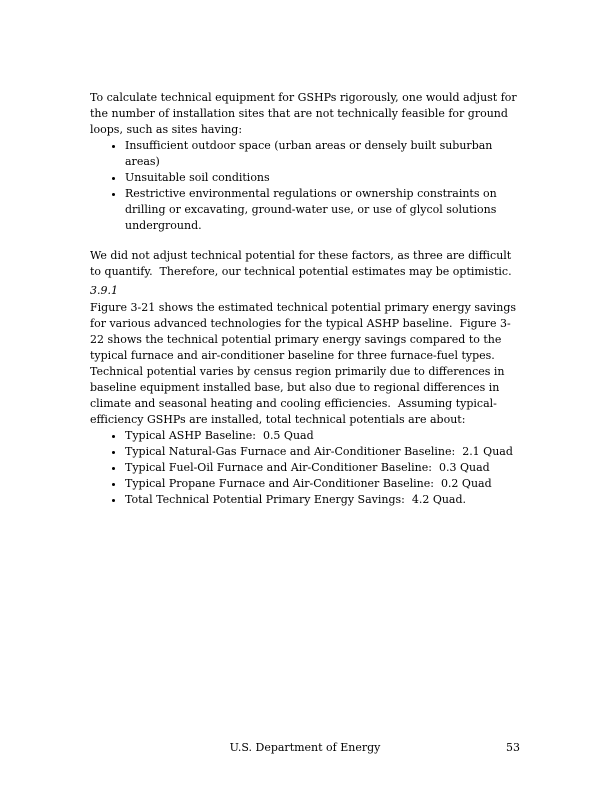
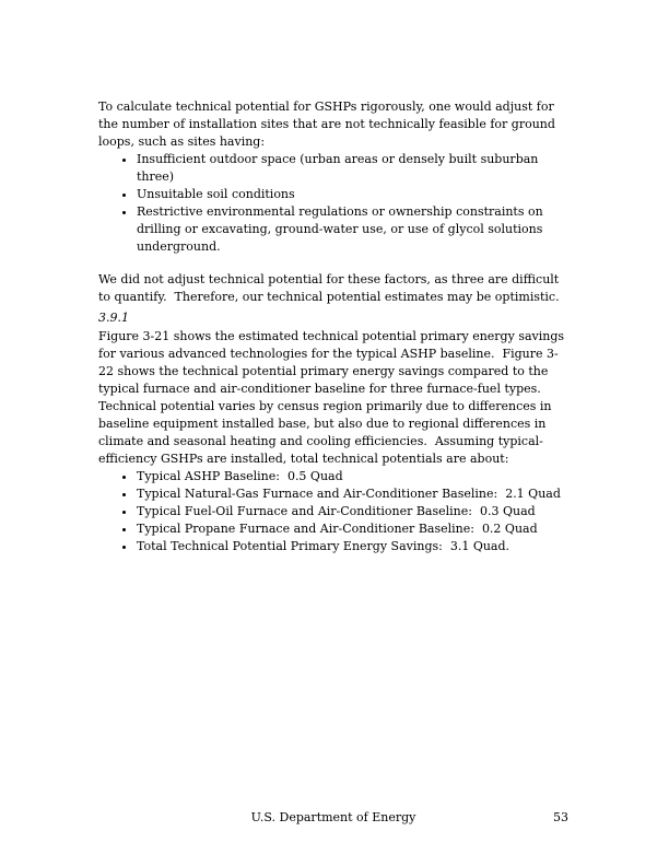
- To calculate technical equipment for GSHPs rigorously, one would adjust for the number of installation sites that are not technically feasible for ground loops, such as sites having:
+ To calculate technical potential for GSHPs rigorously, one would adjust for the number of installation sites that are not technically feasible for ground loops, such as sites having:
- Insufficient outdoor space (urban areas or densely built suburban areas)
+ Insufficient outdoor space (urban areas or densely built suburban three)
  Unsuitable soil conditions
  Restrictive environmental regulations or ownership constraints on drilling or excavating, ground-water use, or use of glycol solutions underground.
  We did not adjust technical potential for these factors, as three are difficult to quantify. Therefore, our technical potential estimates may be optimistic.
  3.9.1
  Figure 3-21 shows the estimated technical potential primary energy savings for various advanced technologies for the typical ASHP baseline. Figure 3-22 shows the technical potential primary energy savings compared to the typical furnace and air-conditioner baseline for three furnace-fuel types. Technical potential varies by census region primarily due to differences in baseline equipment installed base, but also due to regional differences in climate and seasonal heating and cooling efficiencies. Assuming typical-efficiency GSHPs are installed, total technical potentials are about:
  Typical ASHP Baseline: 0.5 Quad
  Typical Natural-Gas Furnace and Air-Conditioner Baseline: 2.1 Quad
  Typical Fuel-Oil Furnace and Air-Conditioner Baseline: 0.3 Quad
  Typical Propane Furnace and Air-Conditioner Baseline: 0.2 Quad
- Total Technical Potential Primary Energy Savings: 4.2 Quad.
+ Total Technical Potential Primary Energy Savings: 3.1 Quad.
  U.S. Department of Energy
  53
